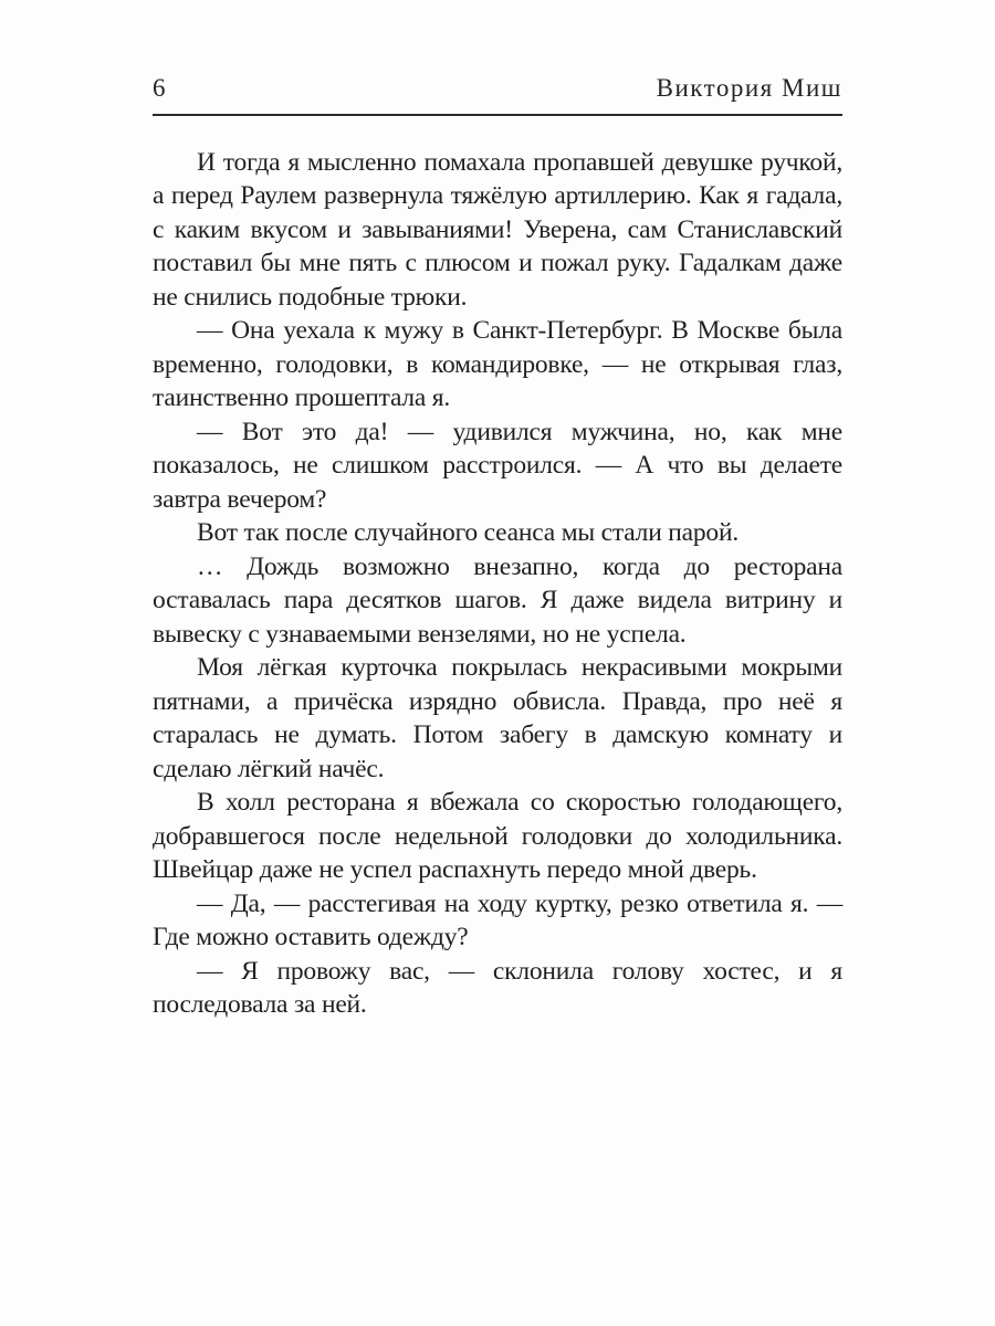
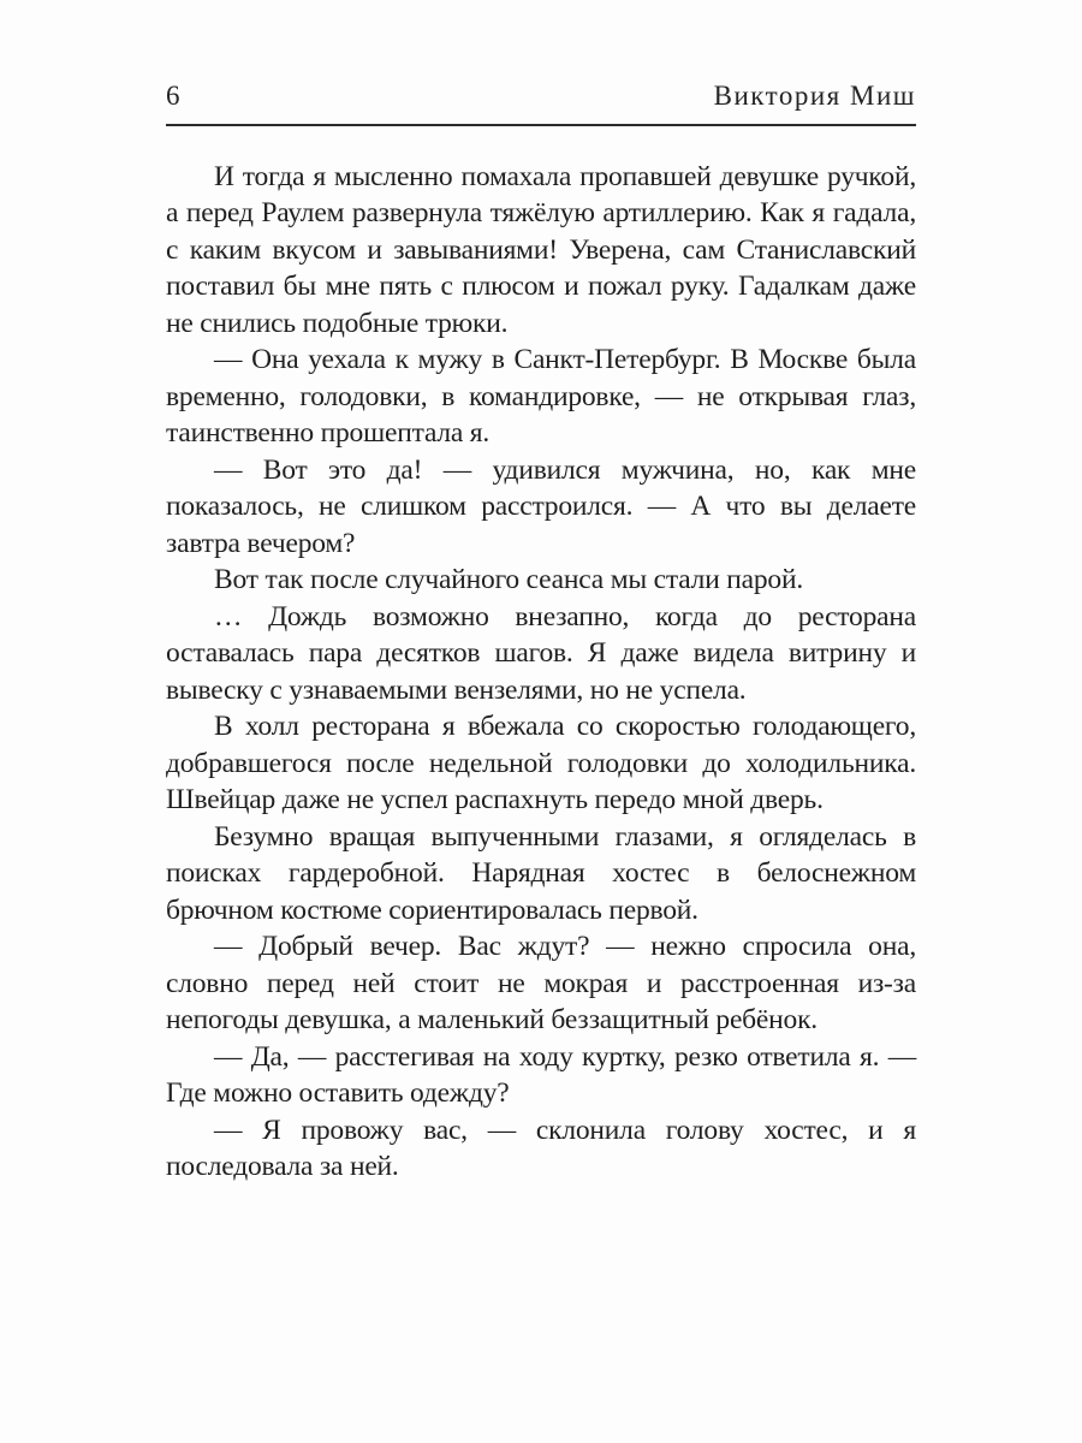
  6
  Виктория Миш
  И тогда я мысленно помахала пропавшей девушке ручкой, а перед Раулем развернула тяжёлую артиллерию. Как я гадала, с каким вкусом и завываниями! Уверена, сам Станиславский поставил бы мне пять с плюсом и пожал руку. Гадалкам даже не снились подобные трюки.
  — Она уехала к мужу в Санкт-Петербург. В Москве была временно, голодовки, в командировке, — не открывая глаз, таинственно прошептала я.
  — Вот это да! — удивился мужчина, но, как мне показалось, не слишком расстроился. — А что вы делаете завтра вечером?
  Вот так после случайного сеанса мы стали парой.
  … Дождь возможно внезапно, когда до ресторана оставалась пара десятков шагов. Я даже видела витрину и вывеску с узнаваемыми вензелями, но не успела.
- Моя лёгкая курточка покрылась некрасивыми мокрыми пятнами, а причёска изрядно обвисла. Правда, про неё я старалась не думать. Потом забегу в дамскую комнату и сделаю лёгкий начёс.
  В холл ресторана я вбежала со скоростью голодающего, добравшегося после недельной голодовки до холодильника. Швейцар даже не успел распахнуть передо мной дверь.
+ Безумно вращая выпученными глазами, я огляделась в поисках гардеробной. Нарядная хостес в белоснежном брючном костюме сориентировалась первой.
+ — Добрый вечер. Вас ждут? — нежно спросила она, словно перед ней стоит не мокрая и расстроенная из-за непогоды девушка, а маленький беззащитный ребёнок.
  — Да, — расстегивая на ходу куртку, резко ответила я. — Где можно оставить одежду?
  — Я провожу вас, — склонила голову хостес, и я последовала за ней.
